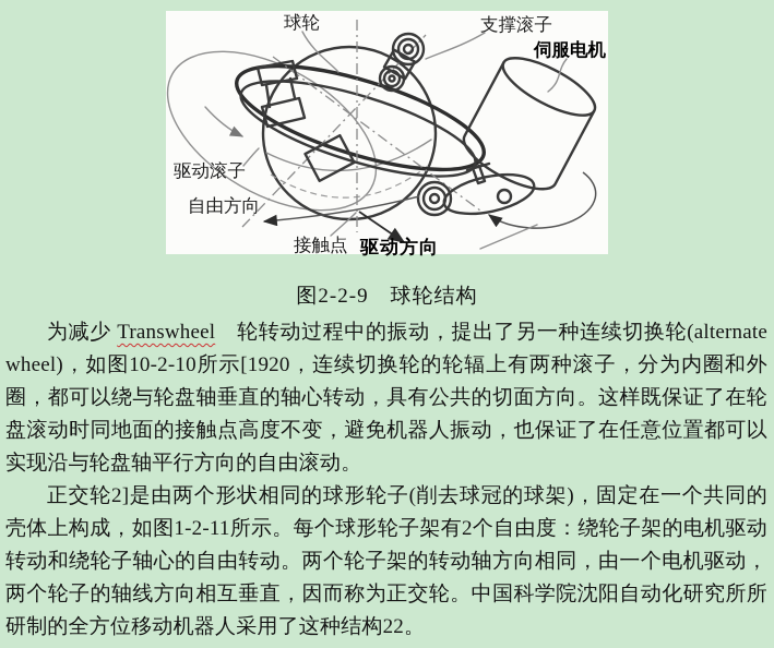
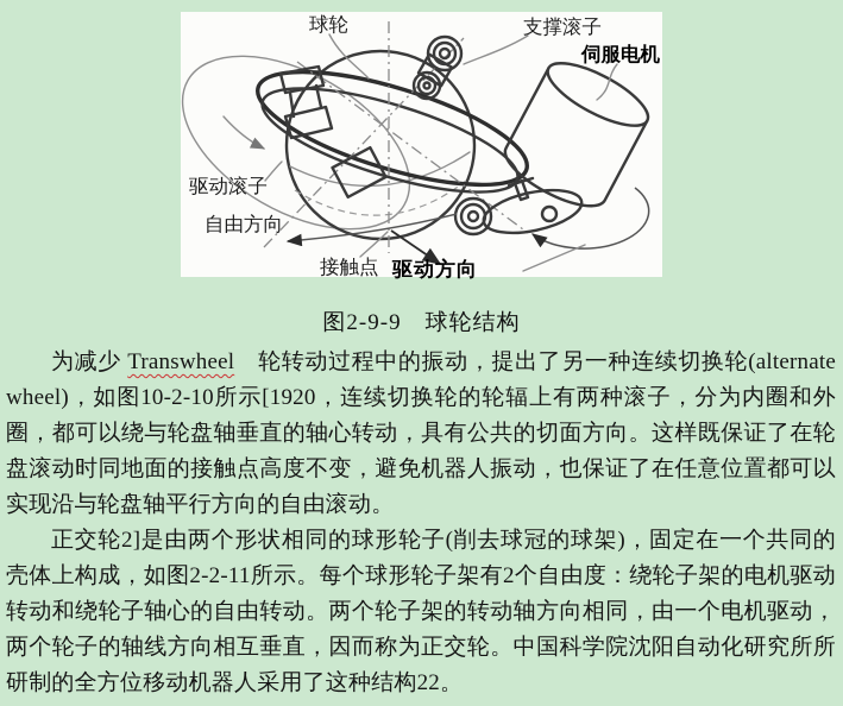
  球轮
  支撑滚子
  伺服电机
  驱动滚子
  自由方向
  接触点
  驱动方向
- 图2-2-9 球轮结构
+ 图2-9-9 球轮结构
  为减少 Transwheel 轮转动过程中的振动，提出了另一种连续切换轮(alternate wheel)，如图10-2-10所示[1920，连续切换轮的轮辐上有两种滚子，分为内圈和外圈，都可以绕与轮盘轴垂直的轴心转动，具有公共的切面方向。这样既保证了在轮盘滚动时同地面的接触点高度不变，避免机器人振动，也保证了在任意位置都可以实现沿与轮盘轴平行方向的自由滚动。
- 正交轮2]是由两个形状相同的球形轮子(削去球冠的球架)，固定在一个共同的壳体上构成，如图1-2-11所示。每个球形轮子架有2个自由度：绕轮子架的电机驱动转动和绕轮子轴心的自由转动。两个轮子架的转动轴方向相同，由一个电机驱动，两个轮子的轴线方向相互垂直，因而称为正交轮。中国科学院沈阳自动化研究所所研制的全方位移动机器人采用了这种结构22。
+ 正交轮2]是由两个形状相同的球形轮子(削去球冠的球架)，固定在一个共同的壳体上构成，如图2-2-11所示。每个球形轮子架有2个自由度：绕轮子架的电机驱动转动和绕轮子轴心的自由转动。两个轮子架的转动轴方向相同，由一个电机驱动，两个轮子的轴线方向相互垂直，因而称为正交轮。中国科学院沈阳自动化研究所所研制的全方位移动机器人采用了这种结构22。
